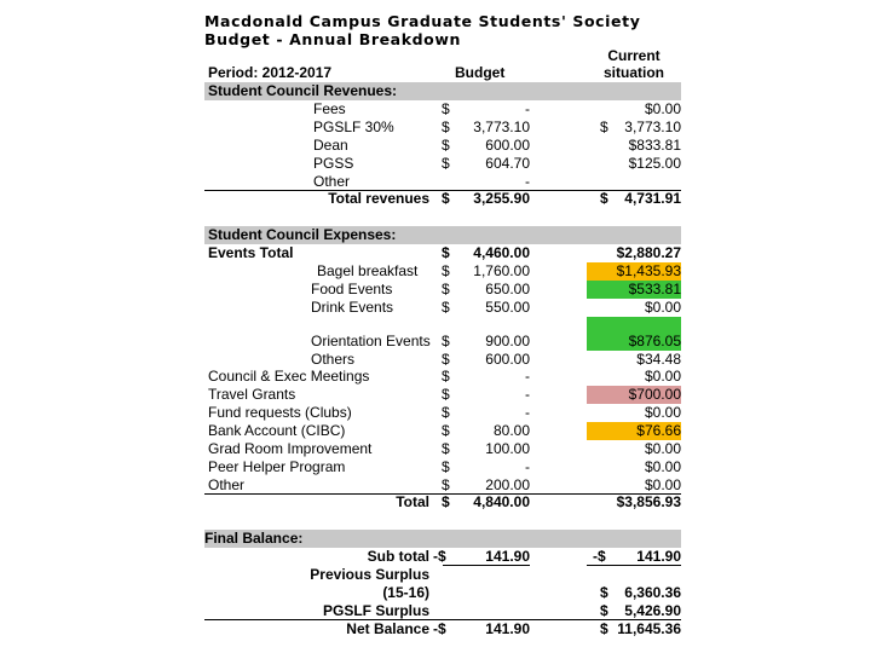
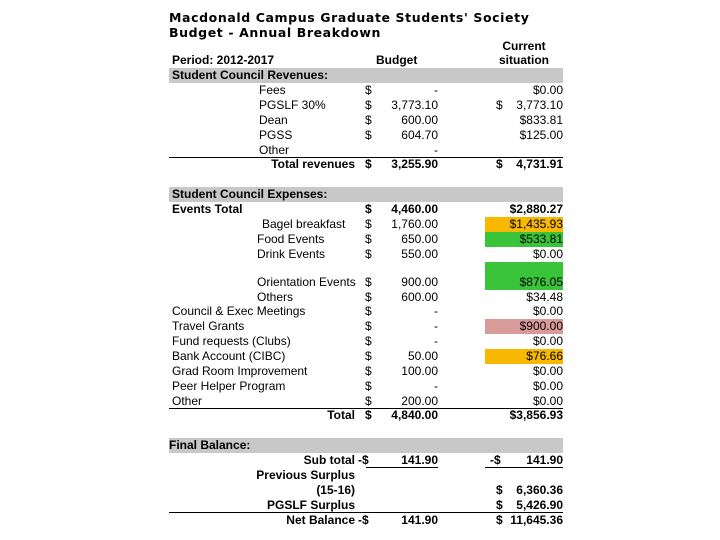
  Macdonald Campus Graduate Students' Society Budget - Annual Breakdown
  Period: 2012-2017
  Budget
  Current
  situation
  Student Council Revenues:
  Fees
  $
  -
  $0.00
  PGSLF 30%
  $
  3,773.10
  $
  3,773.10
  Dean
  $
  600.00
  $833.81
  PGSS
  $
  604.70
  $125.00
  Other
  -
  Total revenues
  $
  3,255.90
  $
  4,731.91
  Student Council Expenses:
  Events Total
  $
  4,460.00
  $2,880.27
  Bagel breakfast
  $
  1,760.00
  $1,435.93
  Food Events
  $
  650.00
  $533.81
  Drink Events
  $
  550.00
  $0.00
  Orientation Events
  $
  900.00
  $876.05
  Others
  $
  600.00
  $34.48
  Council & Exec Meetings
  $
  -
  $0.00
  Travel Grants
  $
  -
- $700.00
+ $900.00
  Fund requests (Clubs)
  $
  -
  $0.00
  Bank Account (CIBC)
  $
- 80.00
+ 50.00
  $76.66
  Grad Room Improvement
  $
  100.00
  $0.00
  Peer Helper Program
  $
  -
  $0.00
  Other
  $
  200.00
  $0.00
  Total
  $
  4,840.00
  $3,856.93
  Final Balance:
  Sub total
  -$
  141.90
  -$
  141.90
  Previous Surplus
  (15-16)
  $
  6,360.36
  PGSLF Surplus
  $
  5,426.90
  Net Balance
  -$
  141.90
  $
  11,645.36
